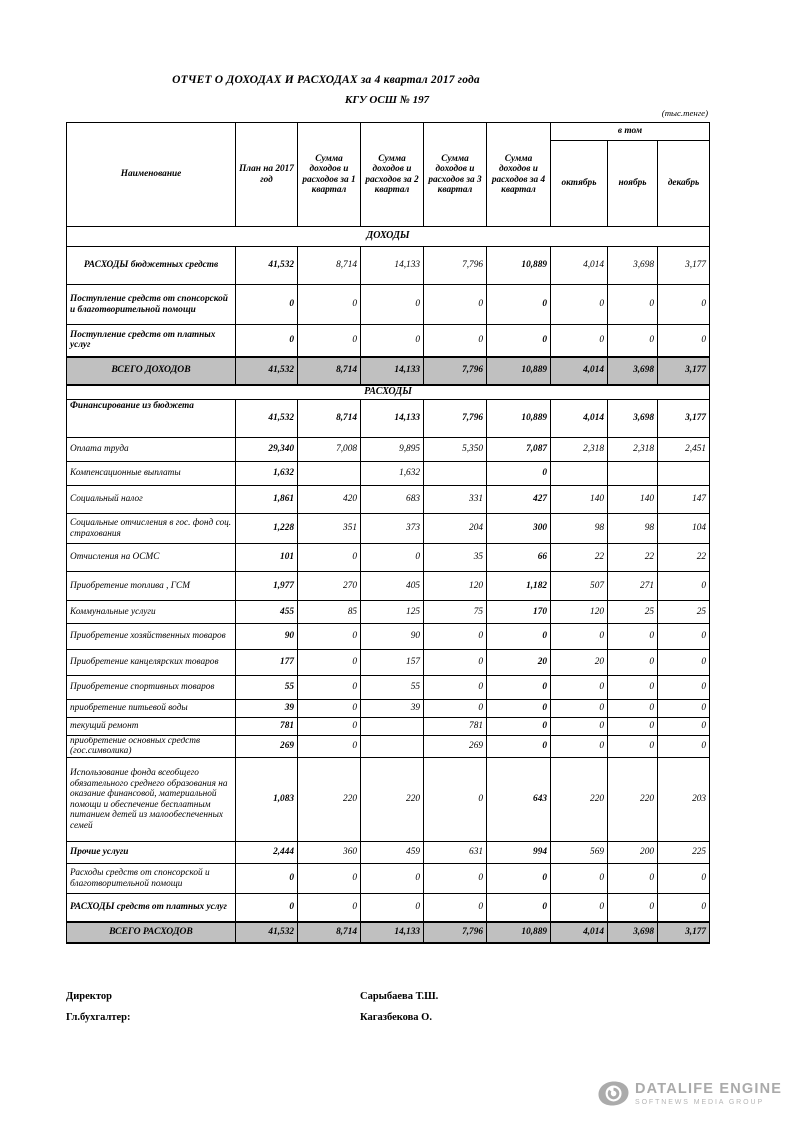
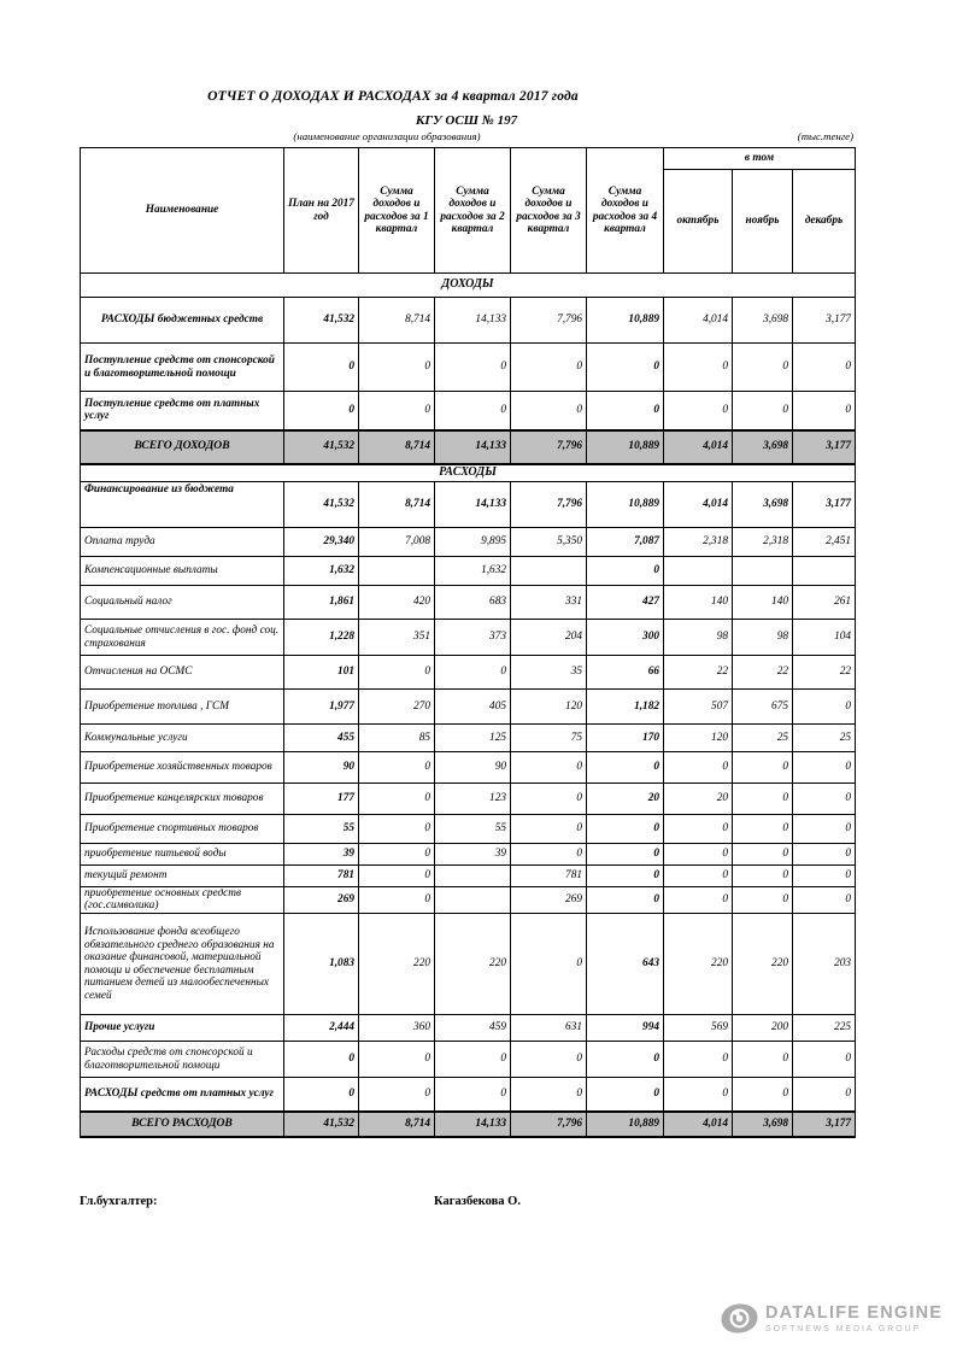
  ОТЧЕТ О ДОХОДАХ И РАСХОДАХ за 4 квартал 2017 года
  КГУ ОСШ № 197
+ (наименование организации образования)
  (тыс.тенге)
  Наименование	План на 2017 год	Сумма доходов и расходов за 1 квартал	Сумма доходов и расходов за 2 квартал	Сумма доходов и расходов за 3 квартал	Сумма доходов и расходов за 4 квартал	в том
  октябрь	ноябрь	декабрь
  ДОХОДЫ
  РАСХОДЫ бюджетных средств	41,532	8,714	14,133	7,796	10,889	4,014	3,698	3,177
  Поступление средств от спонсорской и благотворительной помощи	0	0	0	0	0	0	0	0
  Поступление средств от платных услуг	0	0	0	0	0	0	0	0
  ВСЕГО ДОХОДОВ	41,532	8,714	14,133	7,796	10,889	4,014	3,698	3,177
  РАСХОДЫ
  Финансирование из бюджета	41,532	8,714	14,133	7,796	10,889	4,014	3,698	3,177
  Оплата труда	29,340	7,008	9,895	5,350	7,087	2,318	2,318	2,451
  Компенсационные выплаты	1,632		1,632		0
- Социальный налог	1,861	420	683	331	427	140	140	147
+ Социальный налог	1,861	420	683	331	427	140	140	261
  Социальные отчисления в гос. фонд соц. страхования	1,228	351	373	204	300	98	98	104
  Отчисления на ОСМС	101	0	0	35	66	22	22	22
- Приобретение топлива , ГСМ	1,977	270	405	120	1,182	507	271	0
+ Приобретение топлива , ГСМ	1,977	270	405	120	1,182	507	675	0
  Коммунальные услуги	455	85	125	75	170	120	25	25
  Приобретение хозяйственных товаров	90	0	90	0	0	0	0	0
- Приобретение канцелярских товаров	177	0	157	0	20	20	0	0
+ Приобретение канцелярских товаров	177	0	123	0	20	20	0	0
  Приобретение спортивных товаров	55	0	55	0	0	0	0	0
  приобретение питьевой воды	39	0	39	0	0	0	0	0
  текущий ремонт	781	0		781	0	0	0	0
  приобретение основных средств (гос.символика)	269	0		269	0	0	0	0
  Использование фонда всеобщего обязательного среднего образования на оказание финансовой, материальной помощи и обеспечение бесплатным питанием детей из малообеспеченных семей	1,083	220	220	0	643	220	220	203
  Прочие услуги	2,444	360	459	631	994	569	200	225
  Расходы средств от спонсорской и благотворительной помощи	0	0	0	0	0	0	0	0
  РАСХОДЫ средств от платных услуг	0	0	0	0	0	0	0	0
  ВСЕГО РАСХОДОВ	41,532	8,714	14,133	7,796	10,889	4,014	3,698	3,177
- Директор
- Сарыбаева Т.Ш.
  Гл.бухгалтер:
  Кагазбекова О.
  DATALIFE ENGINE
